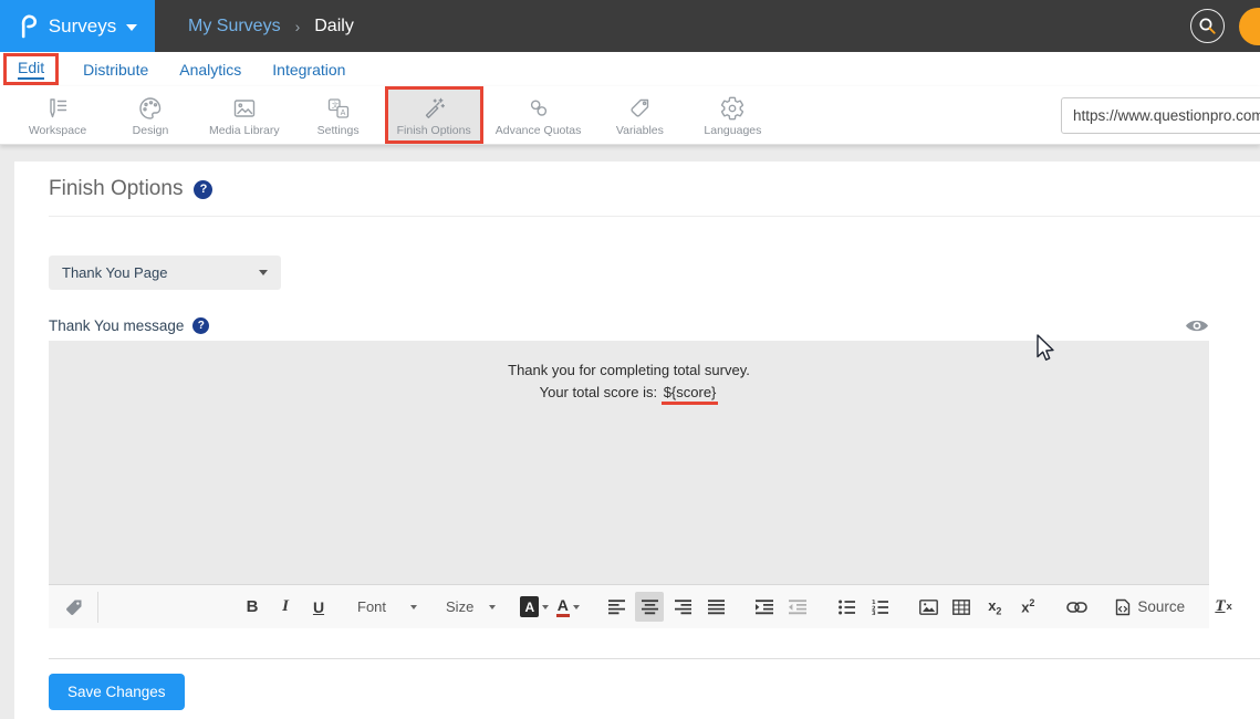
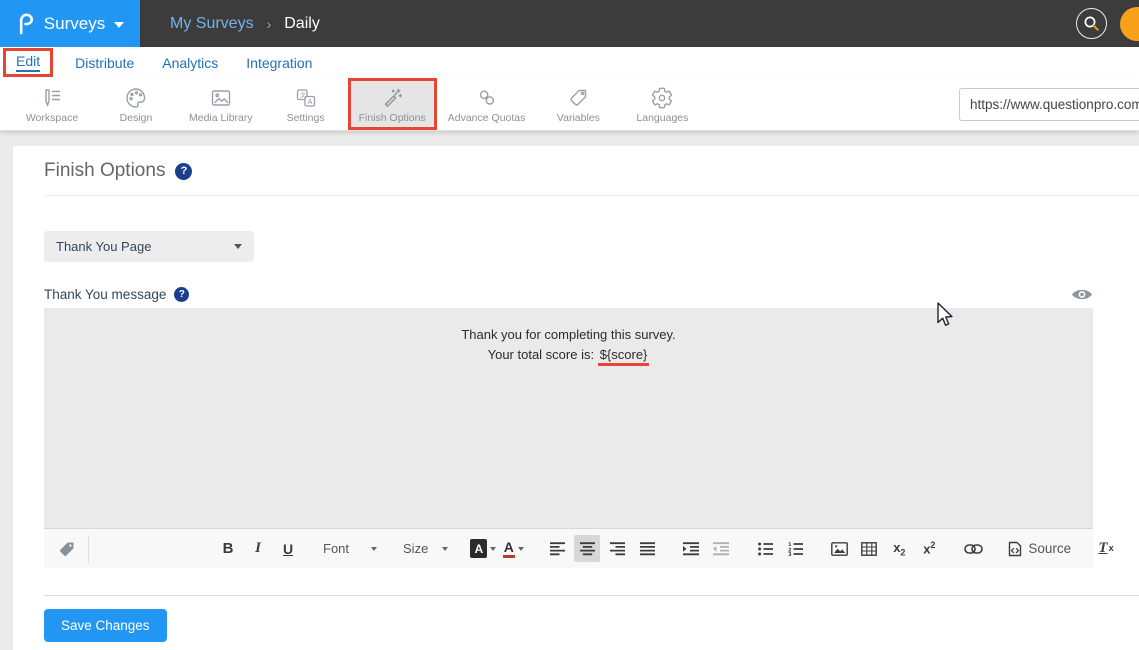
  Surveys
  My Surveys
  ›
  Daily
  Edit
  Distribute
  Analytics
  Integration
  Workspace
  Design
  Media Library
  文
  A
  Settings
  Finish Options
  Advance Quotas
  Variables
  Languages
  https://www.questionpro.com
  Finish Options
  ?
  Thank You Page
  Thank You message
  ?
- Thank you for completing total survey.
+ Thank you for completing this survey.
  Your total score is: ${score}
  B
  I
  U
  Font
  Size
  A
  A
  x2
  x2
  Source
  T
  x
  Save Changes
